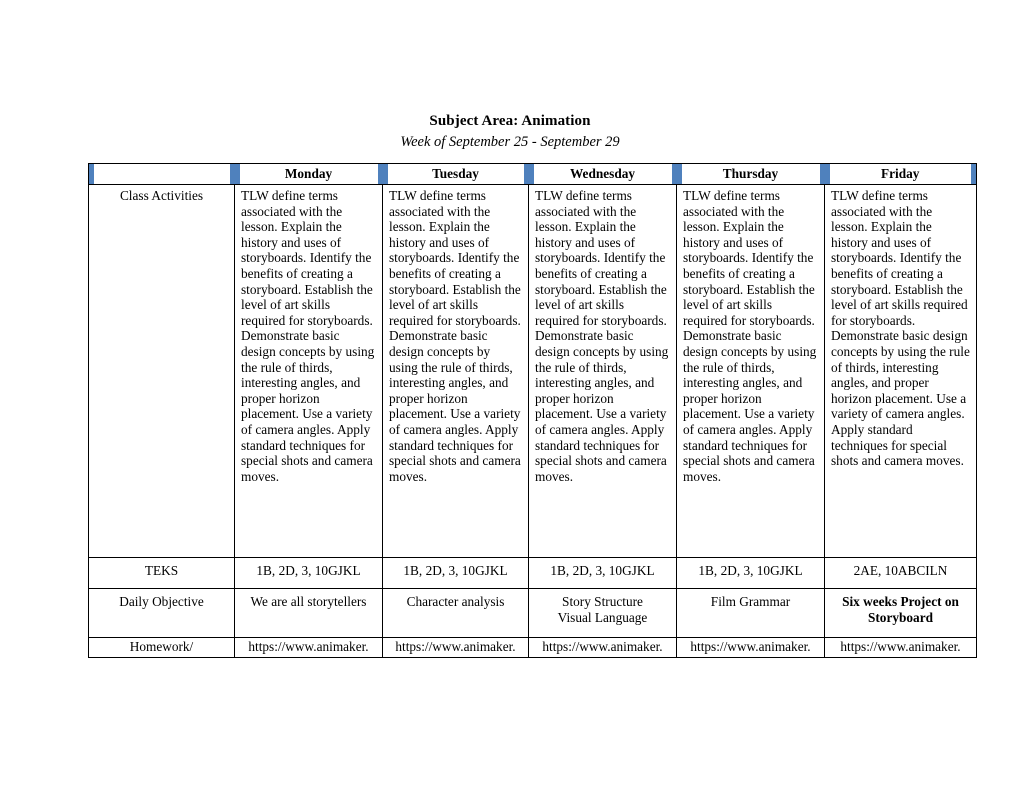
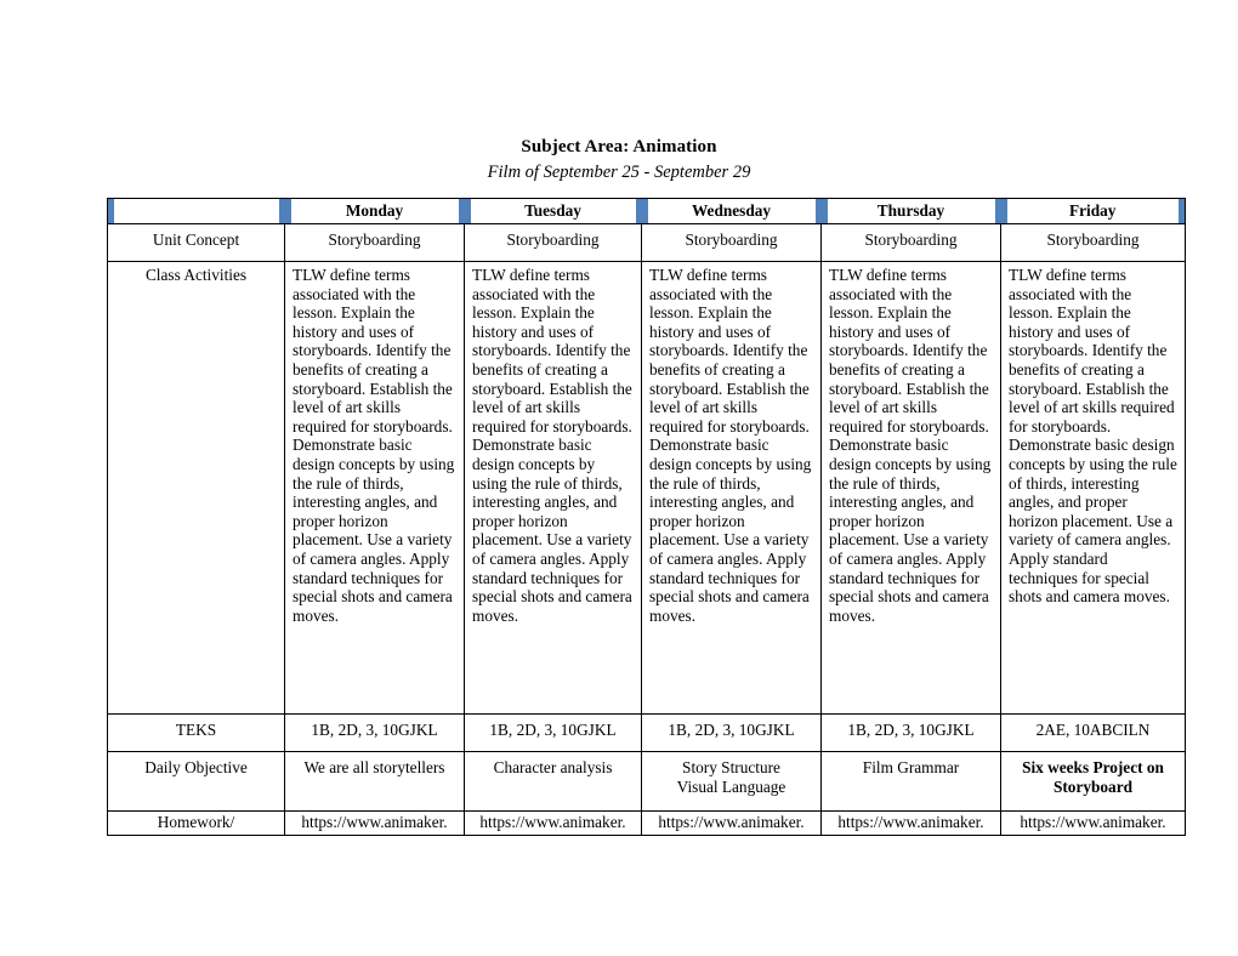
  Subject Area: Animation
- Week of September 25 - September 29
+ Film of September 25 - September 29
  	Monday	Tuesday	Wednesday	Thursday	Friday
+ Unit Concept	Storyboarding	Storyboarding	Storyboarding	Storyboarding	Storyboarding
  Class Activities	TLW define terms associated with the lesson. Explain the history and uses of storyboards. Identify the benefits of creating a storyboard. Establish the level of art skills required for storyboards. Demonstrate basic design concepts by using the rule of thirds, interesting angles, and proper horizon placement. Use a variety of camera angles. Apply standard techniques for special shots and camera moves.	TLW define terms associated with the lesson. Explain the history and uses of storyboards. Identify the benefits of creating a storyboard. Establish the level of art skills required for storyboards. Demonstrate basic design concepts by using the rule of thirds, interesting angles, and proper horizon placement. Use a variety of camera angles. Apply standard techniques for special shots and camera moves.	TLW define terms associated with the lesson. Explain the history and uses of storyboards. Identify the benefits of creating a storyboard. Establish the level of art skills required for storyboards. Demonstrate basic design concepts by using the rule of thirds, interesting angles, and proper horizon placement. Use a variety of camera angles. Apply standard techniques for special shots and camera moves.	TLW define terms associated with the lesson. Explain the history and uses of storyboards. Identify the benefits of creating a storyboard. Establish the level of art skills required for storyboards. Demonstrate basic design concepts by using the rule of thirds, interesting angles, and proper horizon placement. Use a variety of camera angles. Apply standard techniques for special shots and camera moves.	TLW define terms associated with the lesson. Explain the history and uses of storyboards. Identify the benefits of creating a storyboard. Establish the level of art skills required for storyboards. Demonstrate basic design concepts by using the rule of thirds, interesting angles, and proper horizon placement. Use a variety of camera angles. Apply standard techniques for special shots and camera moves.
  TEKS	1B, 2D, 3, 10GJKL	1B, 2D, 3, 10GJKL	1B, 2D, 3, 10GJKL	1B, 2D, 3, 10GJKL	2AE, 10ABCILN
  Daily Objective	We are all storytellers	Character analysis	Story StructureVisual Language	Film Grammar	Six weeks Project on Storyboard
  Homework/	https://www.animaker.	https://www.animaker.	https://www.animaker.	https://www.animaker.	https://www.animaker.
